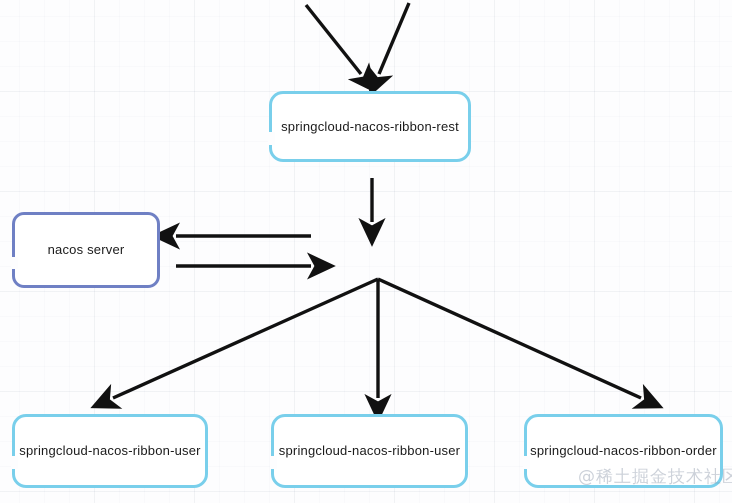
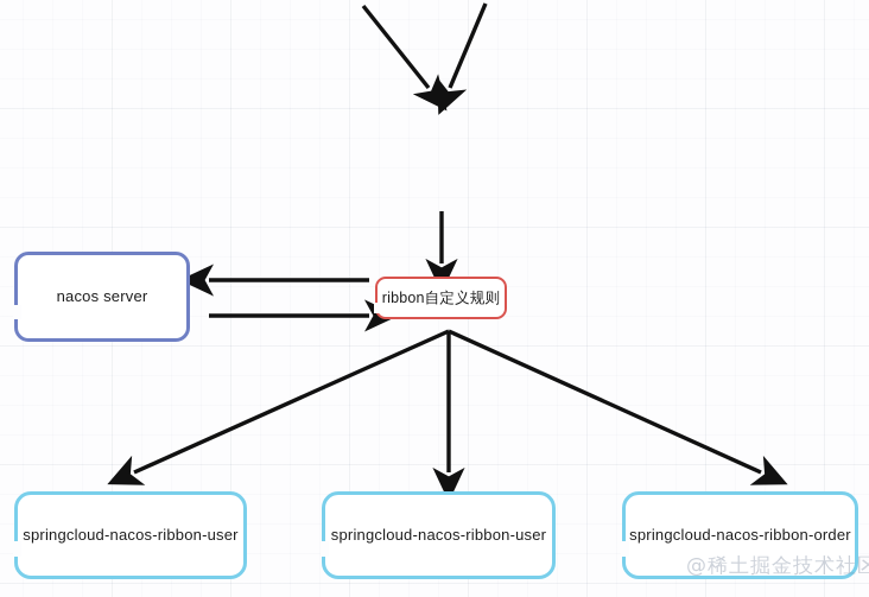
- springcloud-nacos-ribbon-rest
  nacos server
+ ribbon自定义规则
  springcloud-nacos-ribbon-user
  springcloud-nacos-ribbon-user
  springcloud-nacos-ribbon-order
  @稀土掘金技术社区
